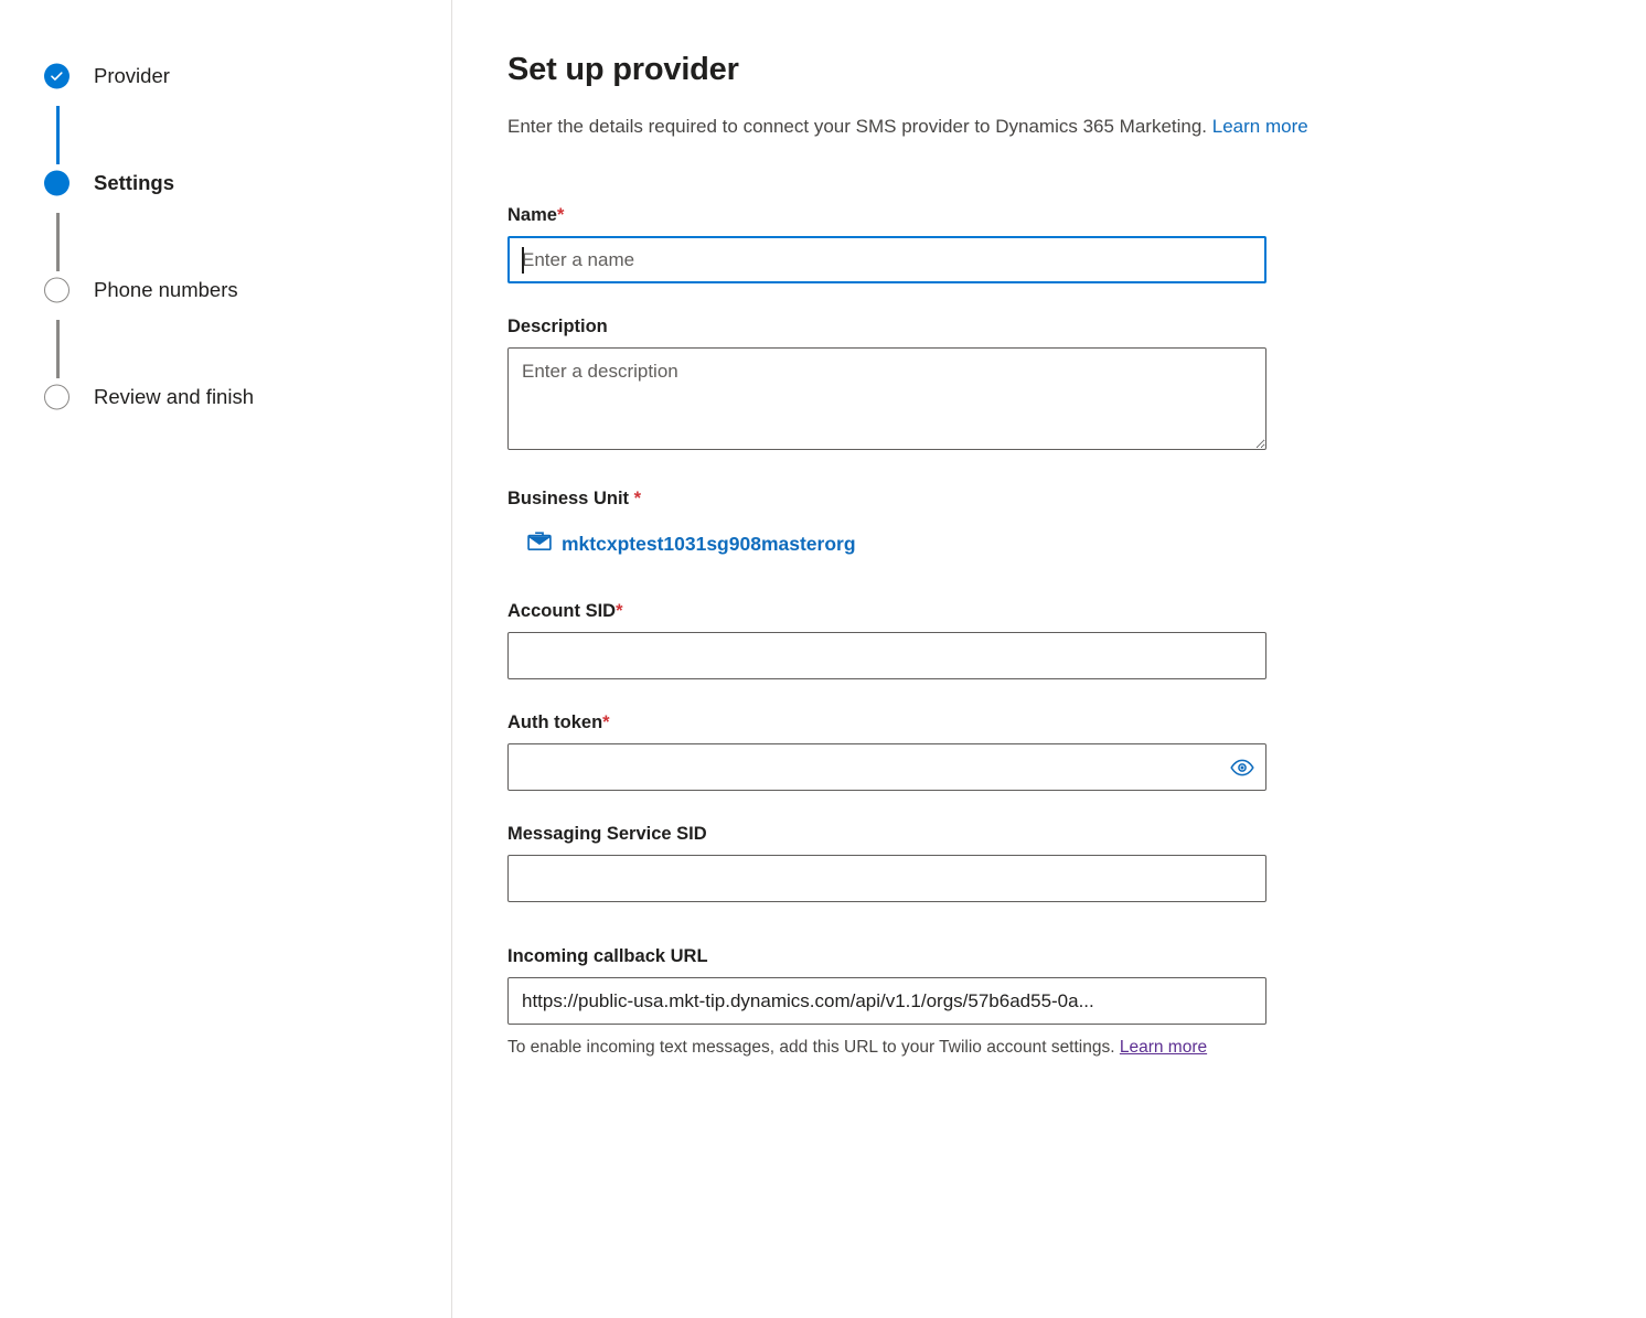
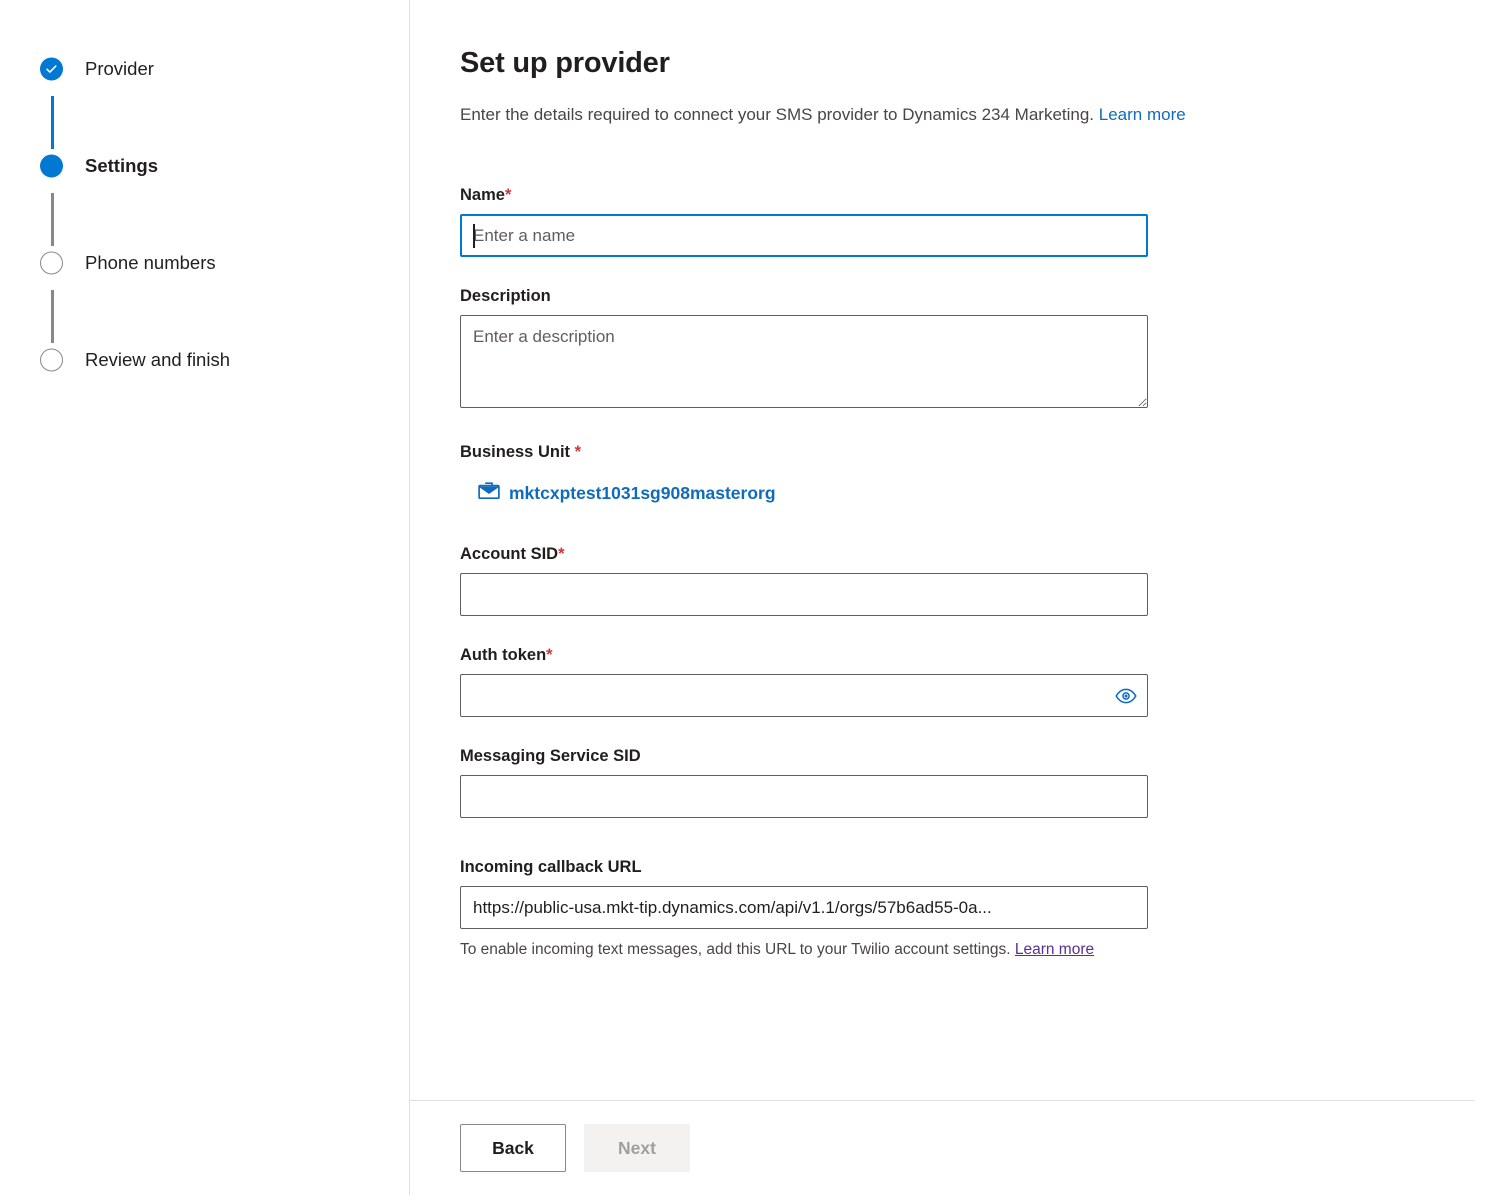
  Provider
  Settings
  Phone numbers
  Review and finish
  Set up provider
- Enter the details required to connect your SMS provider to Dynamics 365 Marketing. Learn more
+ Enter the details required to connect your SMS provider to Dynamics 234 Marketing. Learn more
  Name*
  Enter a name
  Description
  Enter a description
  Business Unit *
  mktcxptest1031sg908masterorg
  Account SID*
  Auth token*
  Messaging Service SID
  Incoming callback URL
  https://public-usa.mkt-tip.dynamics.com/api/v1.1/orgs/57b6ad55-0a...
  To enable incoming text messages, add this URL to your Twilio account settings. Learn more
+ Back
+ Next
